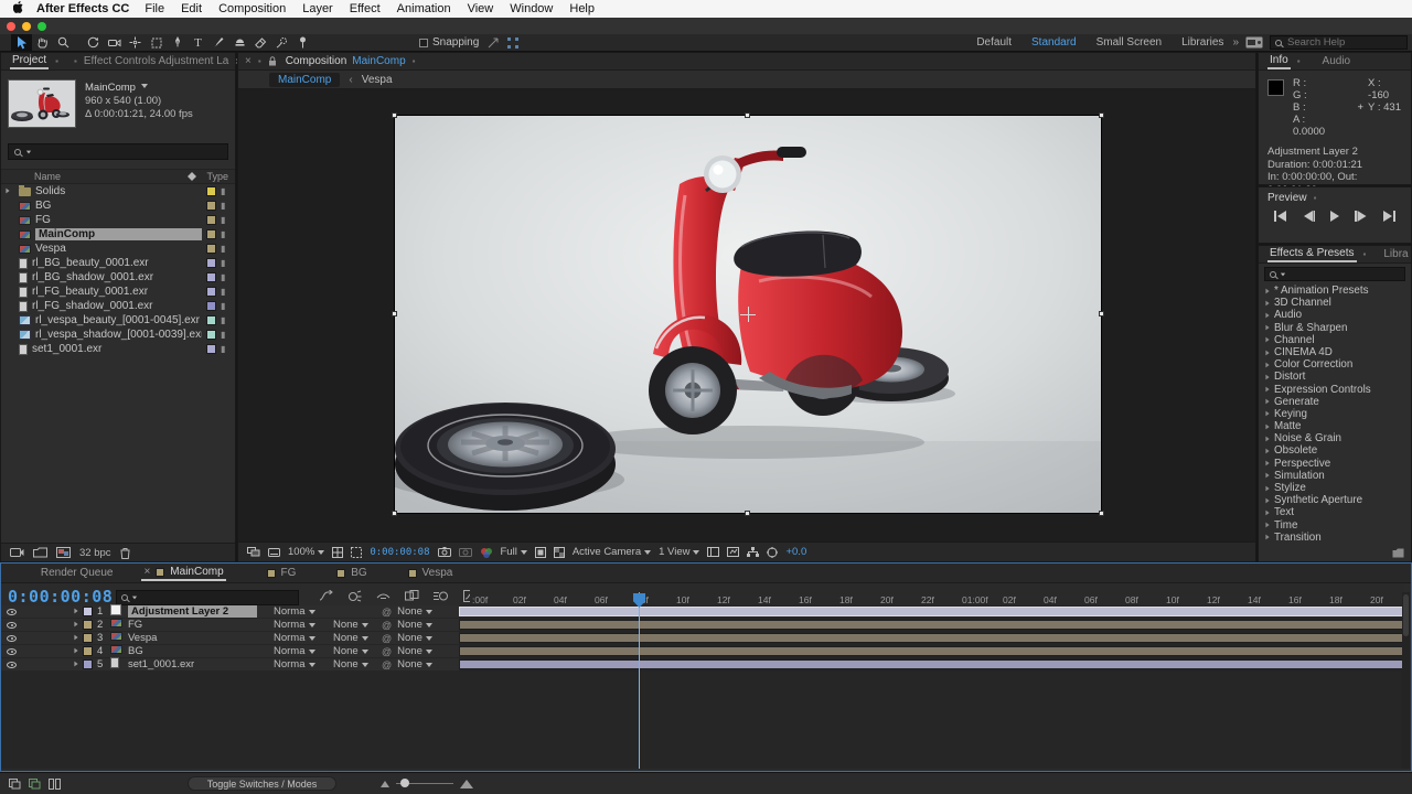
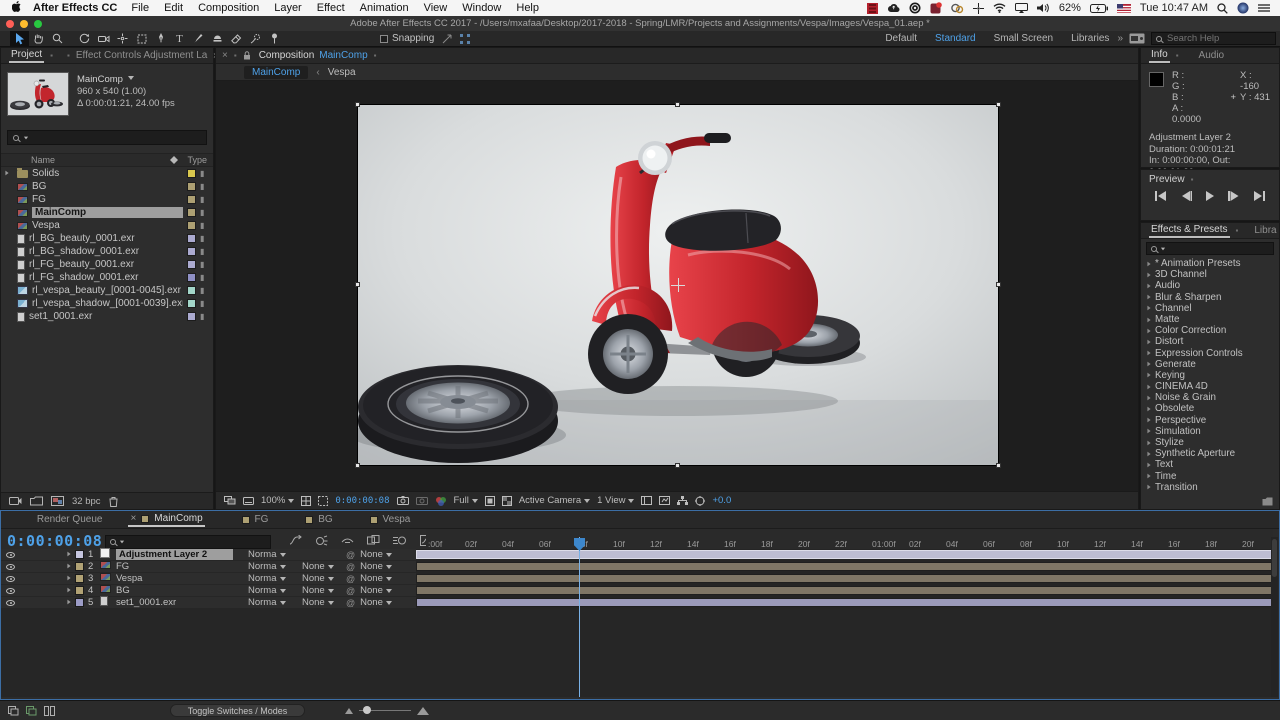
  After Effects CC
  File
  Edit
  Composition
  Layer
  Effect
  Animation
  View
  Window
  Help
+ 62%
+ Tue 10:47 AM
+ Adobe After Effects CC 2017 - /Users/mxafaa/Desktop/2017-2018 - Spring/LMR/Projects and Assignments/Vespa/Images/Vespa_01.aep *
  T
  Snapping
  Default
  Standard
  Small Screen
  Libraries
  »
  Search Help
  Project
  ▪
  ▪
  Effect Controls Adjustment La
  MainComp
  960 x 540 (1.00)
  Δ 0:00:01:21, 24.00 fps
  Name
  Type
  Solids
  ▮
  BG
  ▮
  FG
  ▮
  MainComp
  ▮
  Vespa
  ▮
  rl_BG_beauty_0001.exr
  ▮
  rl_BG_shadow_0001.exr
  ▮
  rl_FG_beauty_0001.exr
  ▮
  rl_FG_shadow_0001.exr
  ▮
  rl_vespa_beauty_[0001-0045].exr
  ▮
  rl_vespa_shadow_[0001-0039].ex
  ▮
  set1_0001.exr
  ▮
  32 bpc
  ×
  ▪
  Composition
  MainComp
  ▪
  MainComp
  ‹
  Vespa
  100%
  0:00:00:08
  Full
  Active Camera
  1 View
  +0.0
  Info
  ▪
  Audio
  R :
  G :
  B :
  A : 0.0000
  +
  X : -160
  Y : 431
  Adjustment Layer 2
  Duration: 0:00:01:21
  Preview
  ▪
  Effects & Presets
  ▪
  Libra
  * Animation Presets
  3D Channel
  Audio
  Blur & Sharpen
  Channel
- CINEMA 4D
+ Matte
  Color Correction
  Distort
  Expression Controls
  Generate
  Keying
- Matte
+ CINEMA 4D
  Noise & Grain
  Obsolete
  Perspective
  Simulation
  Stylize
  Synthetic Aperture
  Text
  Time
  Transition
  Render Queue
  ×
  MainComp
  FG
  BG
  Vespa
  0:00:00:08
  :00f
  02f
  04f
  06f
  10f
  12f
  14f
  16f
  18f
  20f
  22f
  01:00f
  02f
  04f
  06f
  08f
  10f
  12f
  14f
  16f
  18f
  20f
  1
  Adjustment Layer 2
  Norma
  @
  None
  2
  FG
  Norma
  None
  @
  None
  3
  Vespa
  Norma
  None
  @
  None
  4
  BG
  Norma
  None
  @
  None
  5
  set1_0001.exr
  Norma
  None
  @
  None
  Toggle Switches / Modes
